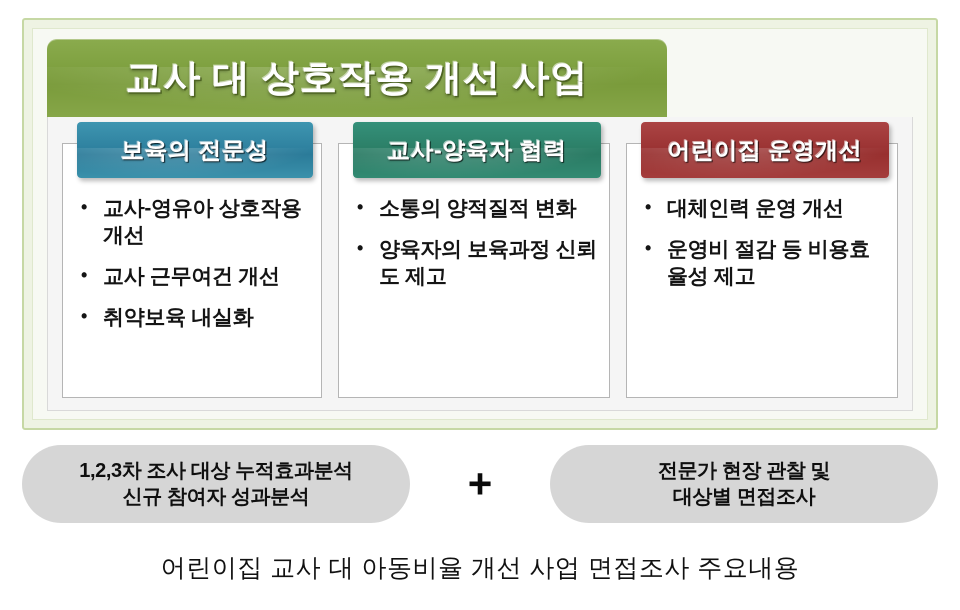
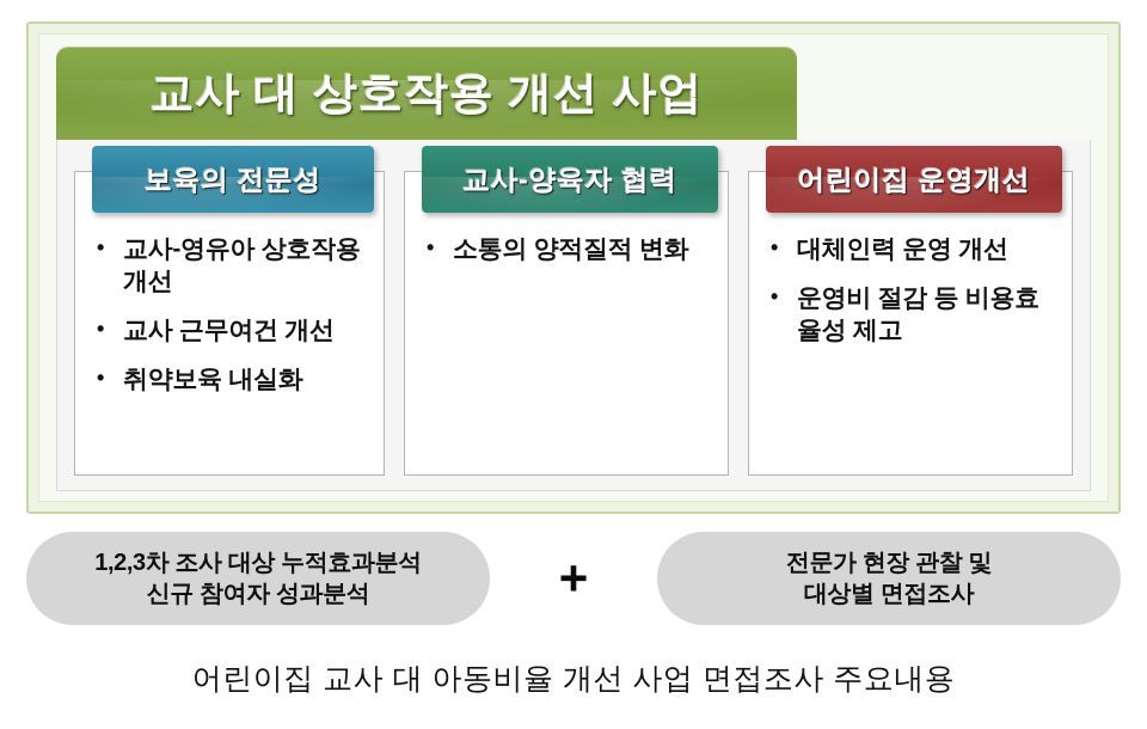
  교사 대 상호작용 개선 사업
  보육의 전문성
  교사-영유아 상호작용 개선
  교사 근무여건 개선
  취약보육 내실화
  교사-양육자 협력
  소통의 양적질적 변화
- 양육자의 보육과정 신뢰도 제고
  어린이집 운영개선
  대체인력 운영 개선
  운영비 절감 등 비용효율성 제고
  1,2,3차 조사 대상 누적효과분석
  신규 참여자 성과분석
  +
  전문가 현장 관찰 및
  대상별 면접조사
  어린이집 교사 대 아동비율 개선 사업 면접조사 주요내용
